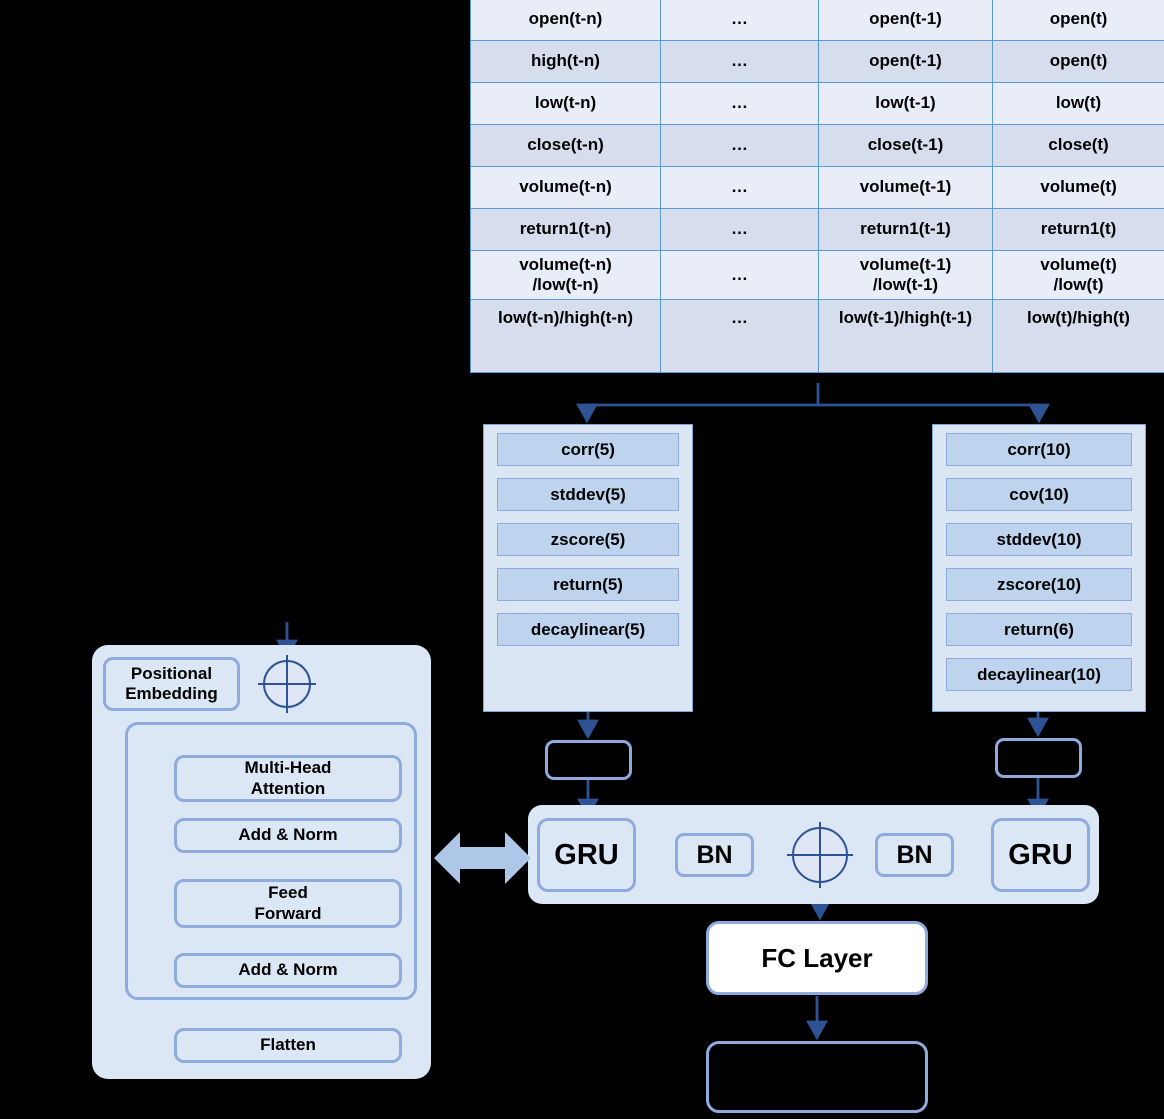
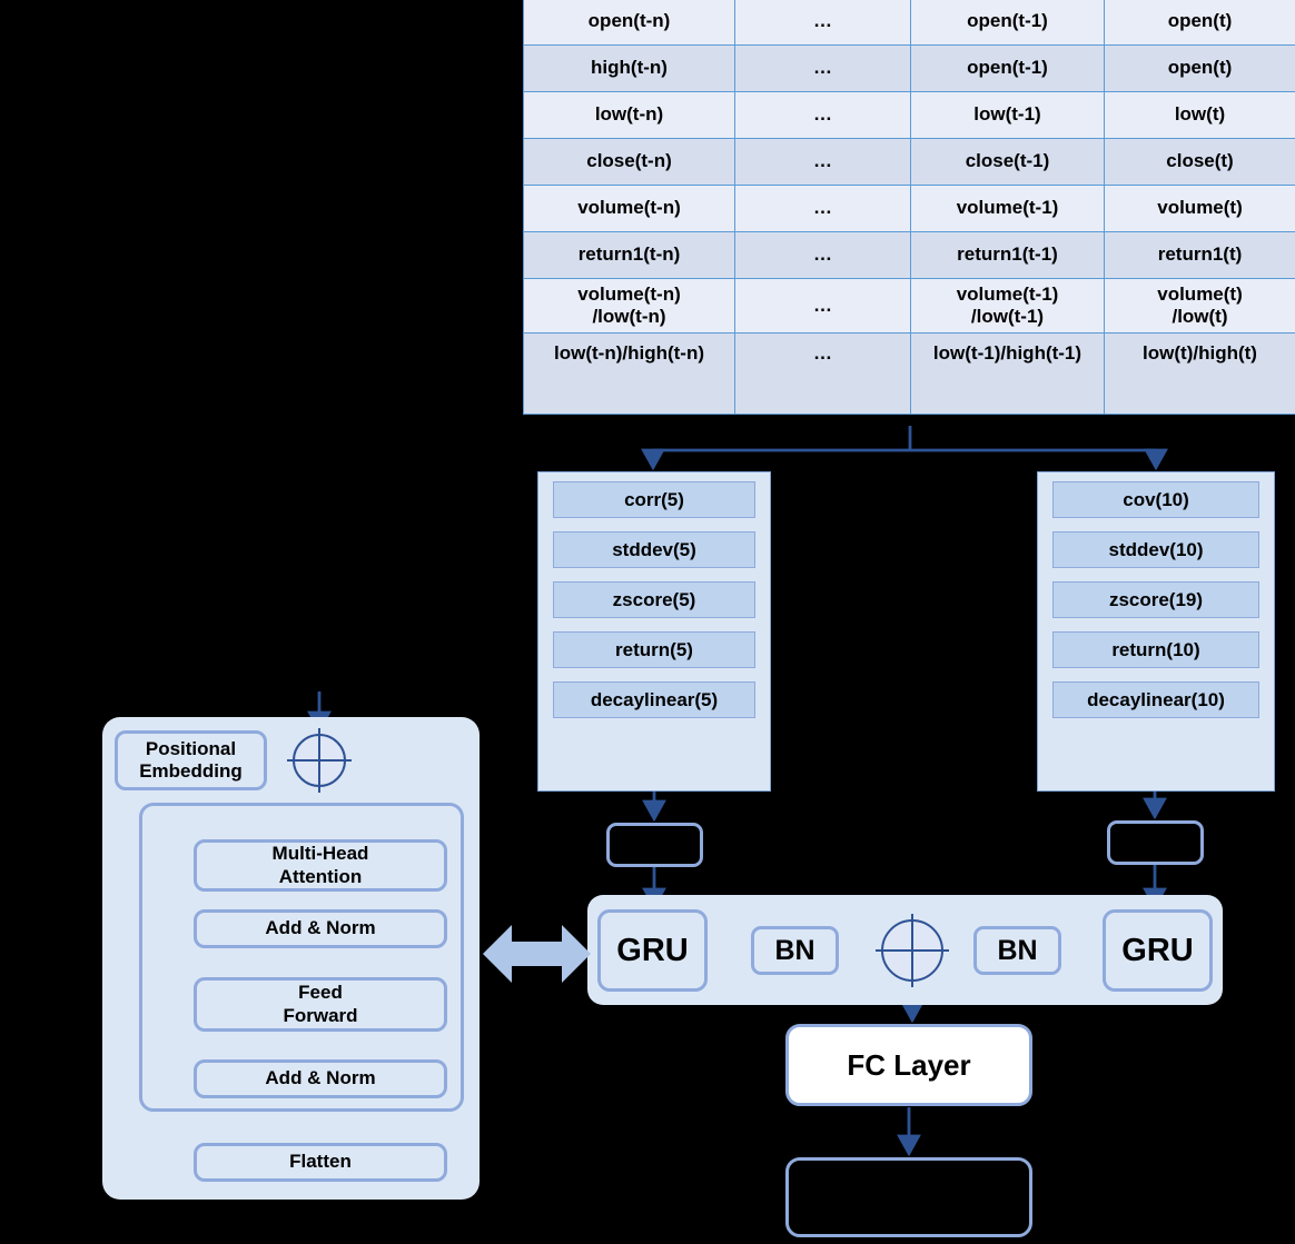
  open(t-n)	…	open(t-1)	open(t)
  high(t-n)	…	open(t-1)	open(t)
  low(t-n)	…	low(t-1)	low(t)
  close(t-n)	…	close(t-1)	close(t)
  volume(t-n)	…	volume(t-1)	volume(t)
  return1(t-n)	…	return1(t-1)	return1(t)
  volume(t-n)/low(t-n)	…	volume(t-1)/low(t-1)	volume(t)/low(t)
  low(t-n)/high(t-n)	…	low(t-1)/high(t-1)	low(t)/high(t)
  corr(5)
  stddev(5)
  zscore(5)
  return(5)
  decaylinear(5)
- corr(10)
  cov(10)
  stddev(10)
- zscore(10)
+ zscore(19)
- return(6)
+ return(10)
  decaylinear(10)
  GRU
  BN
  BN
  GRU
  FC Layer
  Positional
  Embedding
  Multi-Head
  Attention
  Add & Norm
  Feed
  Forward
  Add & Norm
  Flatten
